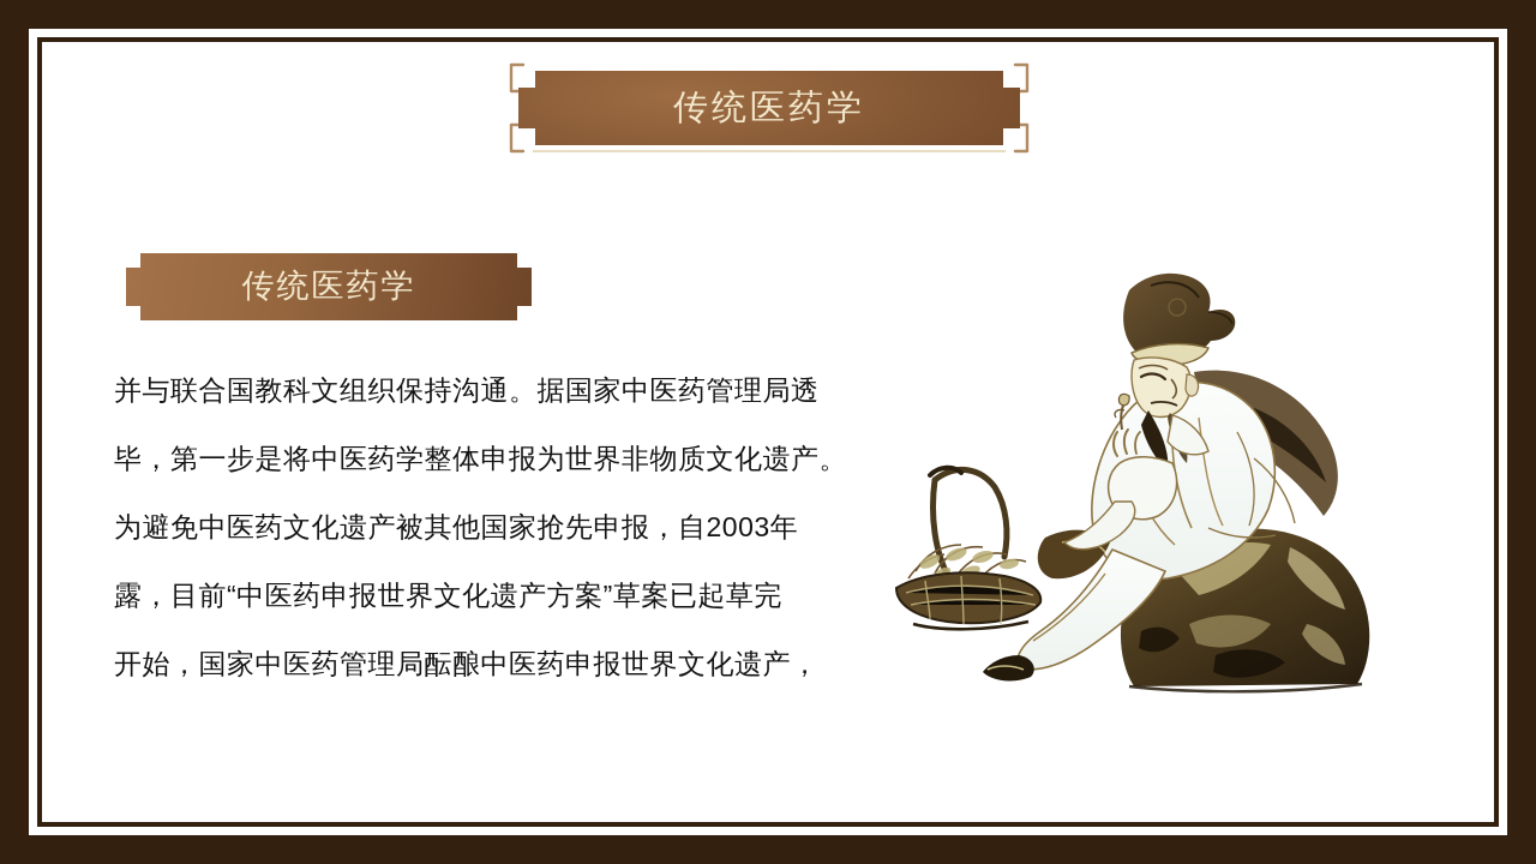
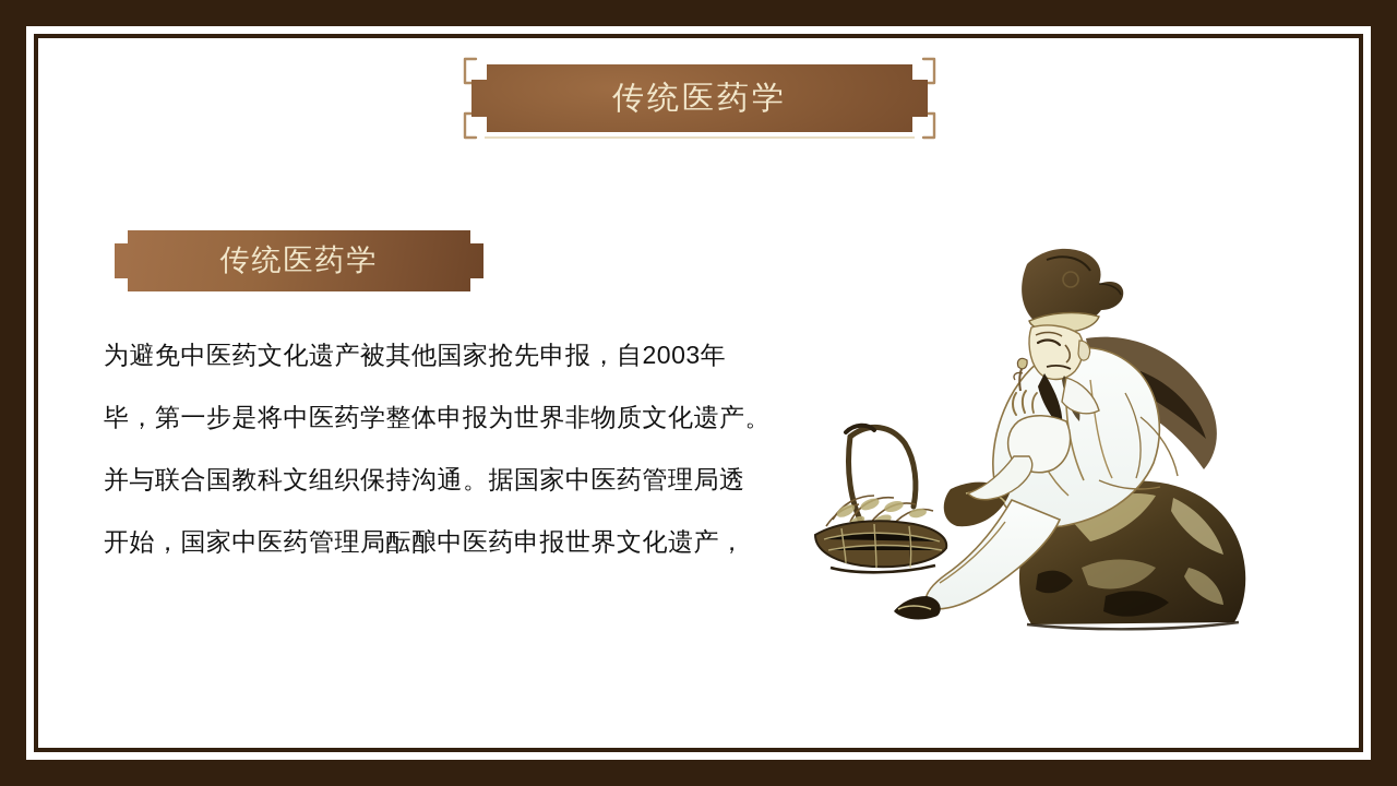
  传统医药学
  传统医药学
- 并与联合国教科文组织保持沟通。据国家中医药管理局透
+ 为避免中医药文化遗产被其他国家抢先申报，自2003年
  毕，第一步是将中医药学整体申报为世界非物质文化遗产。
- 为避免中医药文化遗产被其他国家抢先申报，自2003年
+ 并与联合国教科文组织保持沟通。据国家中医药管理局透
- 露，目前“中医药申报世界文化遗产方案”草案已起草完
  开始，国家中医药管理局酝酿中医药申报世界文化遗产，
